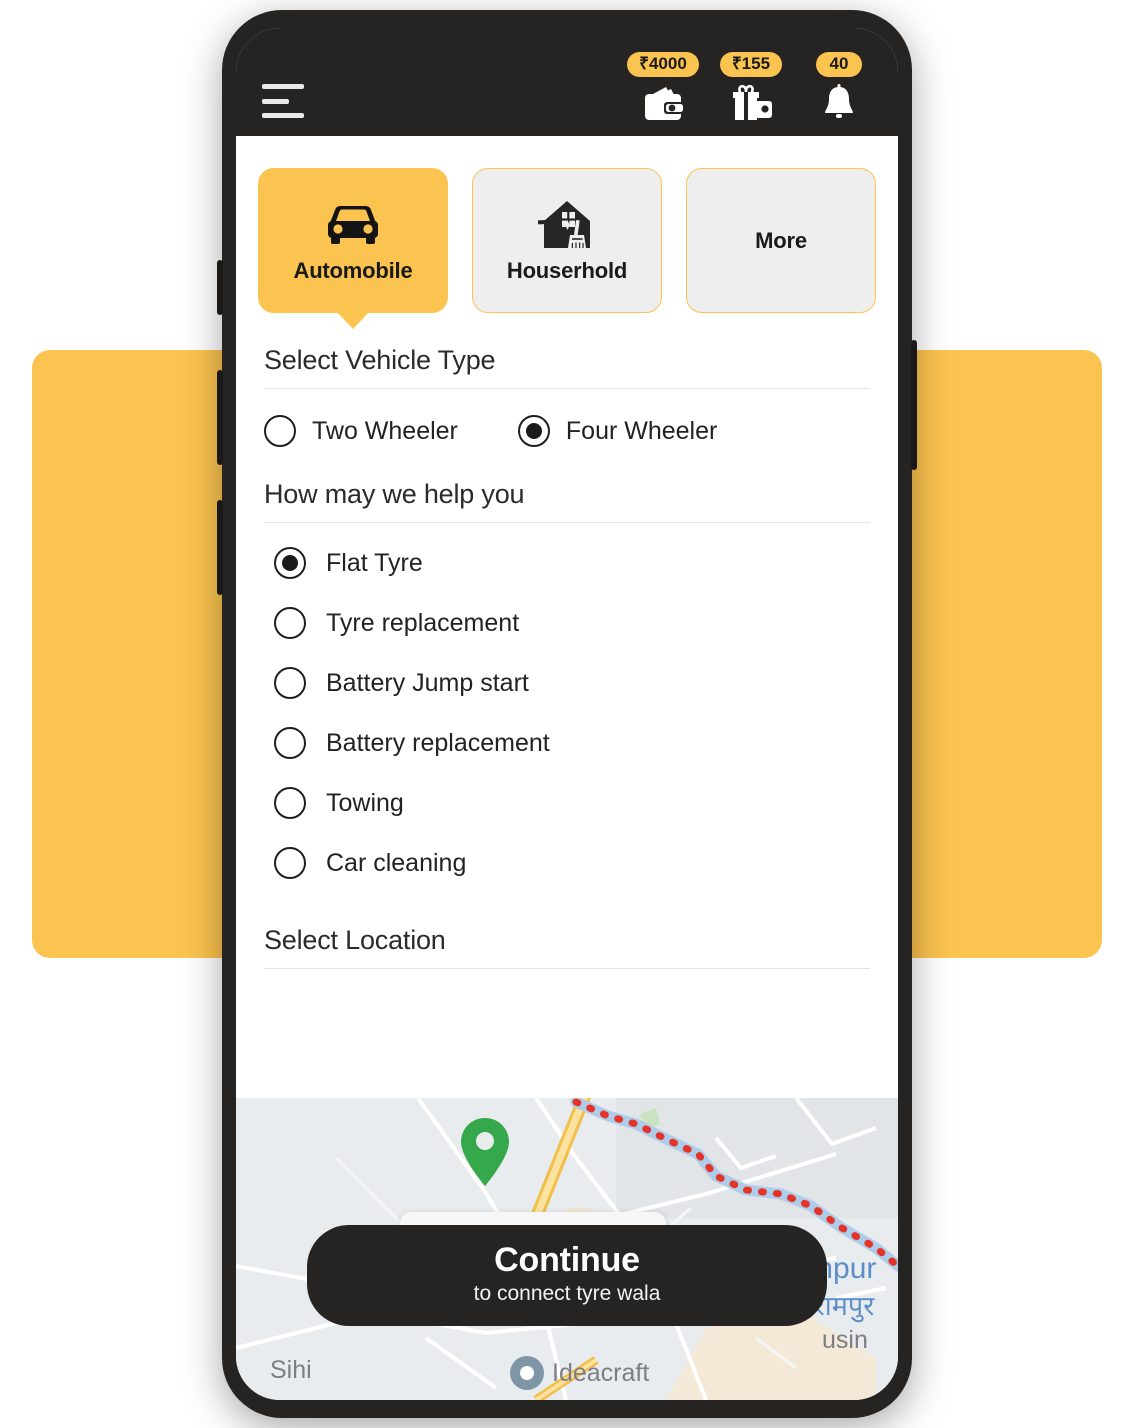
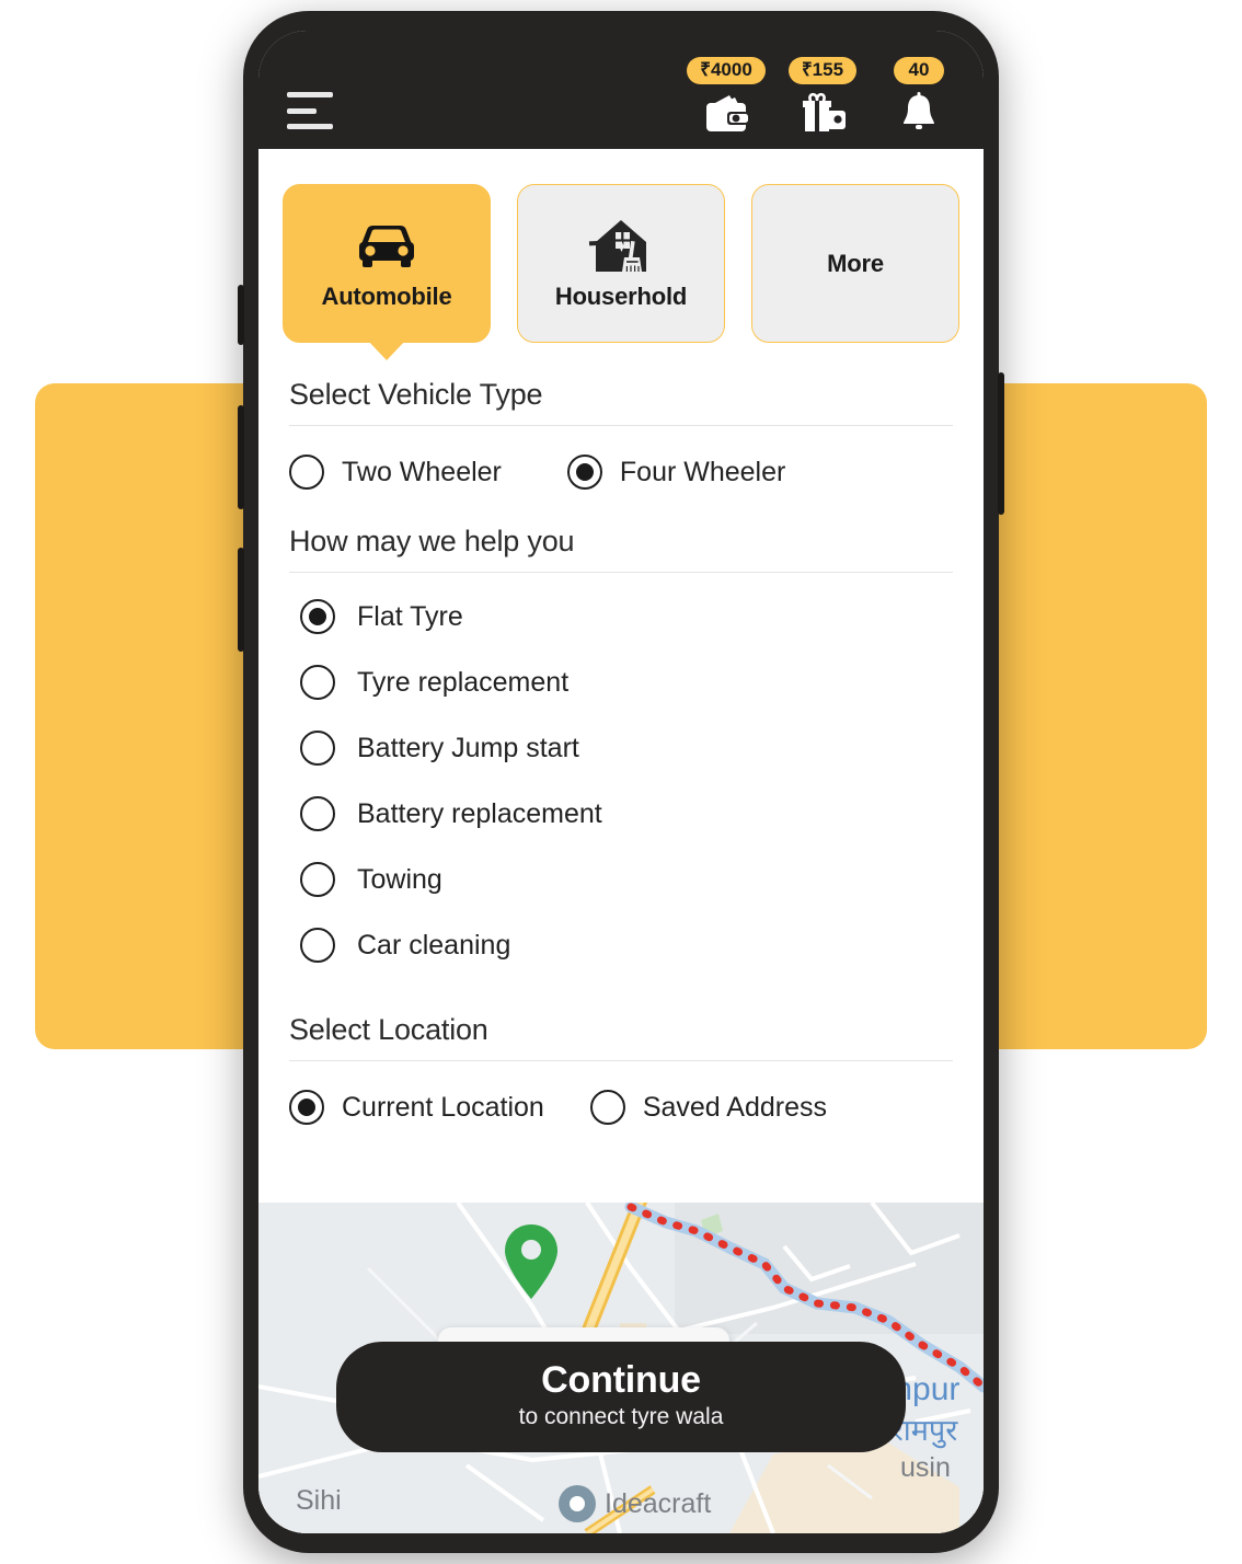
  ₹4000
  ₹155
  40
  Automobile
  Houserhold
  More
  Select Vehicle Type
  Two Wheeler
  Four Wheeler
  How may we help you
  Flat Tyre
  Tyre replacement
  Battery Jump start
  Battery replacement
  Towing
  Car cleaning
  Select Location
+ Current Location
+ Saved Address
  usin
  Sihi
  Ideacraft
  Continue
  to connect tyre wala
